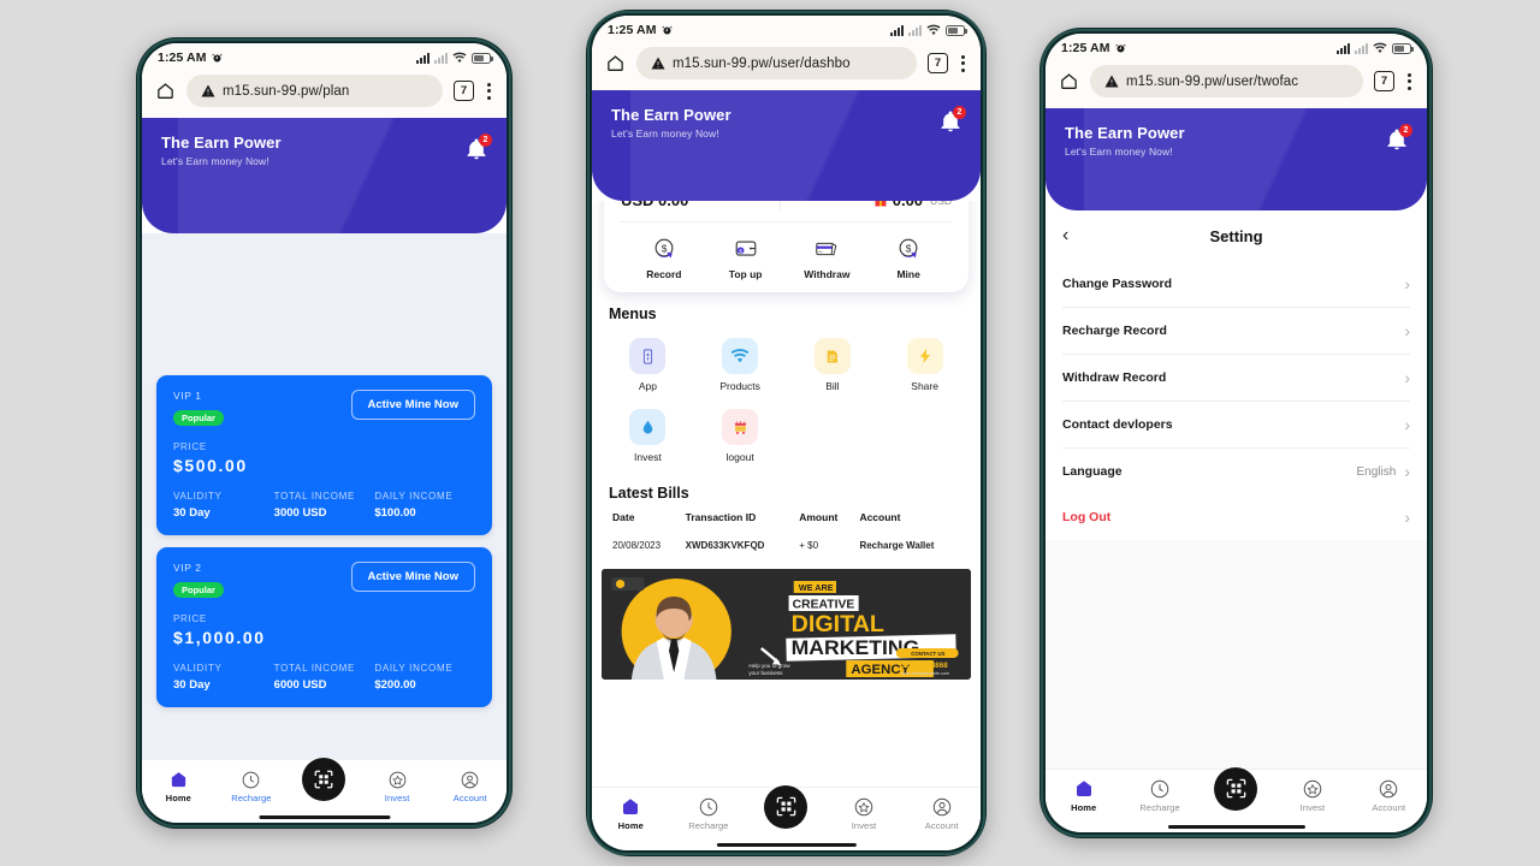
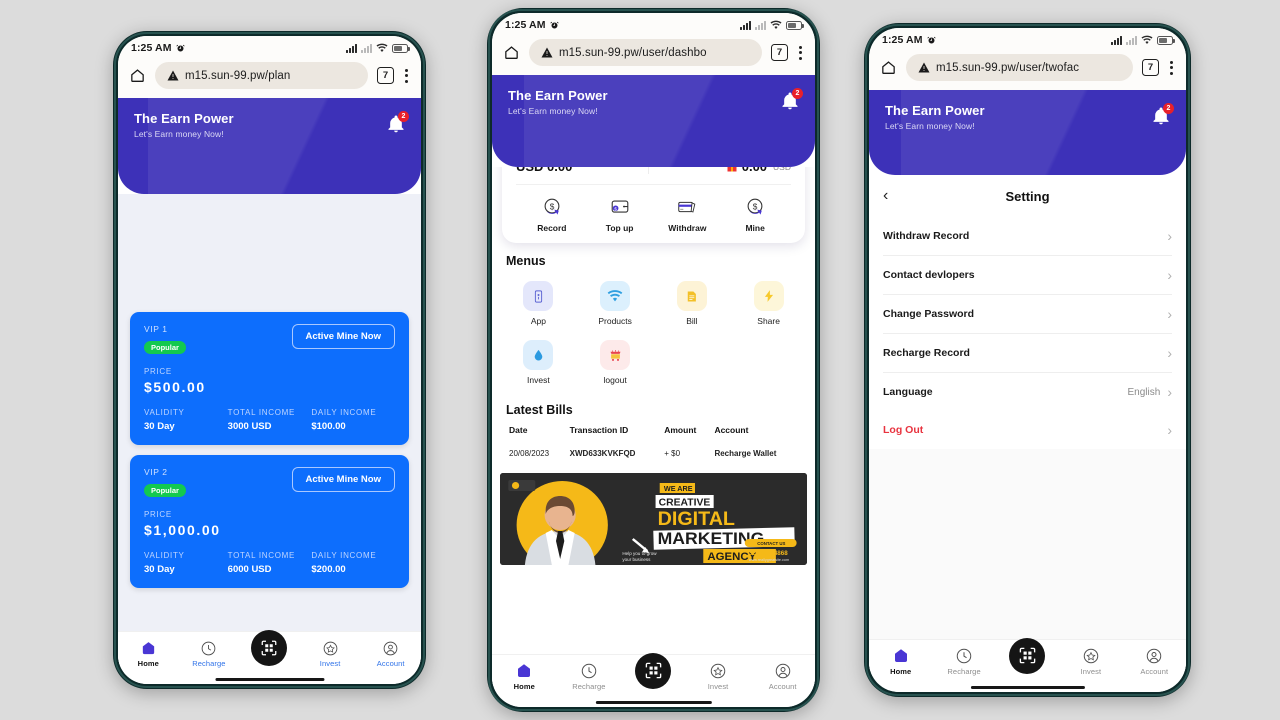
  1:25 AM
  m15.sun-99.pw/plan
  7
  The Earn Power
  Let's Earn money Now!
  VIP 1
  Popular
  Active Mine Now
  PRICE
  $500.00
  VALIDITY
  30 Day
  TOTAL INCOME
  3000 USD
  DAILY INCOME
  $100.00
  VIP 2
  Popular
  Active Mine Now
  PRICE
  $1,000.00
  VALIDITY
  30 Day
  TOTAL INCOME
  6000 USD
  DAILY INCOME
  $200.00
  Home
  Recharge
  Invest
  Account
  1:25 AM
  m15.sun-99.pw/user/dashbo
  7
  The Earn Power
  Let's Earn money Now!
  USD 0.00
  0.00
  USD
  $
  Record
  Top up
  Withdraw
  $
  Mine
  Menus
  App
  Products
  Bill
  Share
  Invest
  logout
  Latest Bills
  Date	Transaction ID	Amount	Account
  20/08/2023	XWD633KVKFQD	+ $0	Recharge Wallet
  CREATIVE
  DIGITAL
  MARKETING
  AGENCY
  Home
  Recharge
  Invest
  Account
  1:25 AM
  m15.sun-99.pw/user/twofac
  7
  The Earn Power
  Let's Earn money Now!
  ‹
  Setting
- Change Password
+ Withdraw Record
  ›
- Recharge Record
+ Contact devlopers
  ›
- Withdraw Record
+ Change Password
  ›
- Contact devlopers
+ Recharge Record
  ›
  Language
  English
  ›
  Log Out
  ›
  Home
  Recharge
  Invest
  Account
